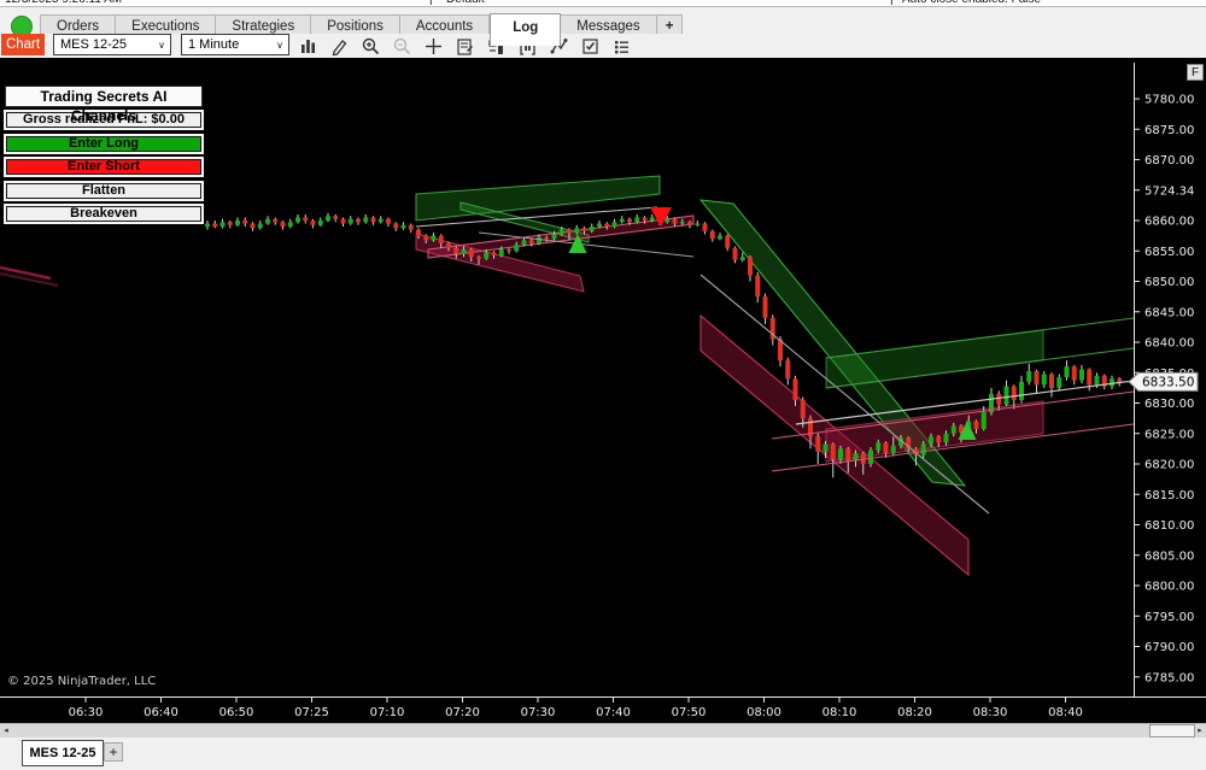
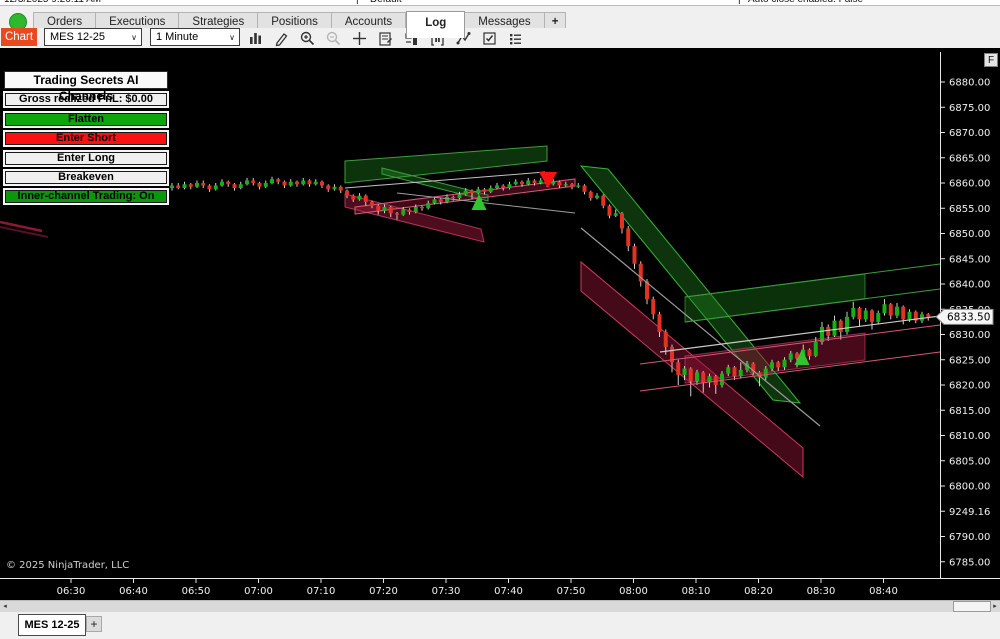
  Orders
  Executions
  Strategies
  Positions
  Accounts
  Log
  Messages
  +
  Chart
  MES 12-25
  ∨
  1 Minute
  ∨
- 5780.00
+ 6880.00
  6875.00
  6870.00
- 5724.34
+ 6865.00
  6860.00
  6855.00
  6850.00
  6845.00
  6840.00
  6830.00
  6825.00
  6820.00
  6815.00
  6810.00
  6805.00
  6800.00
- 6795.00
+ 9249.16
  6790.00
  6785.00
  06:30
  06:40
  06:50
- 07:25
+ 07:00
  07:10
  07:20
  07:30
  07:40
  07:50
  08:00
  08:10
  08:20
  08:30
  08:40
  6833.50
  © 2025 NinjaTrader, LLC
  F
  Gross realized PnL: $0.00
- Enter Long
+ Flatten
  Enter Short
- Flatten
+ Enter Long
  Breakeven
+ Inner-channel Trading: On
  MES 12-25
  +
